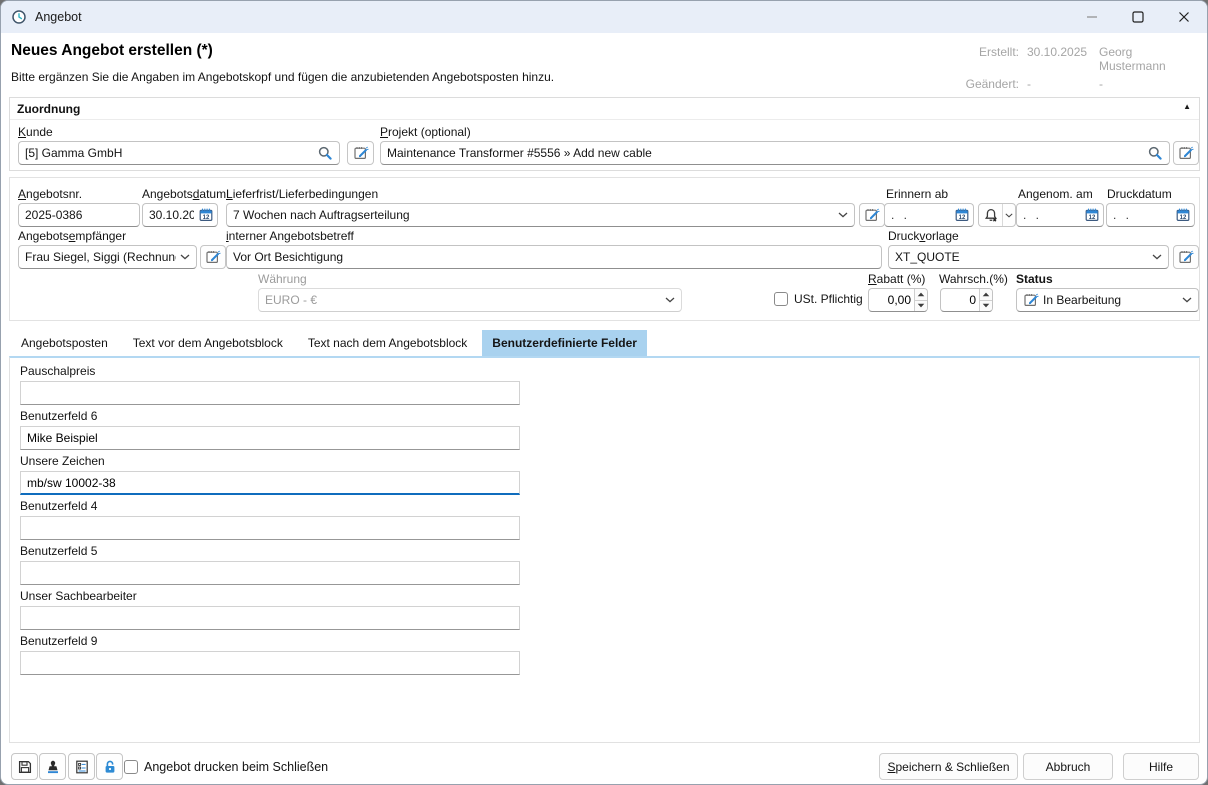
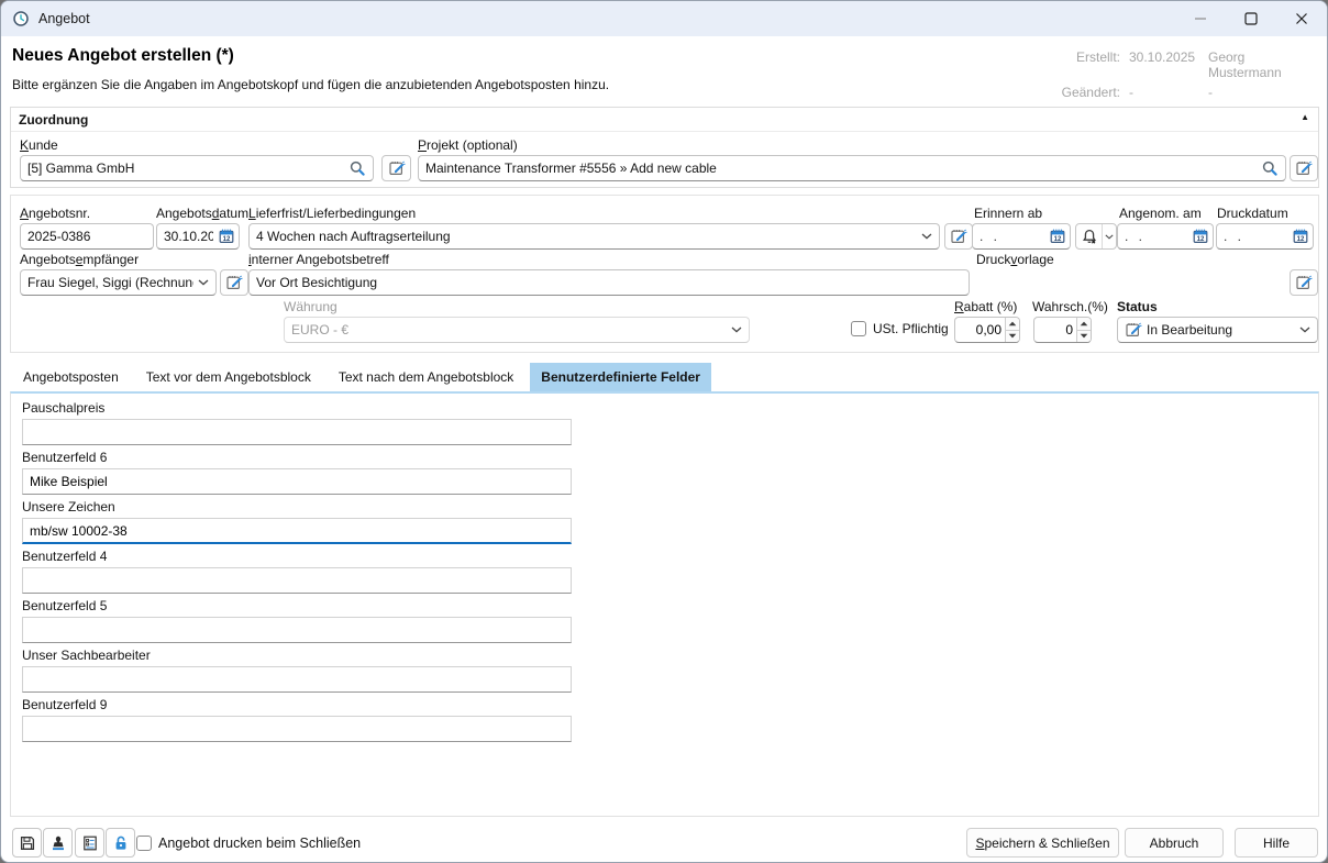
  Angebot
  Neues Angebot erstellen (*)
  Bitte ergänzen Sie die Angaben im Angebotskopf und fügen die anzubietenden Angebotsposten hinzu.
  Erstellt:
  30.10.2025
  Georg Mustermann
  Geändert:
  -
  -
  Zuordnung
  ▲
  Kunde
  [5] Gamma GmbH
  Projekt (optional)
  Maintenance Transformer #5556 » Add new cable
  Angebotsnr.
  2025-0386
  Angebotsdatum
  30.10.20
  Lieferfrist/Lieferbedingungen
- 7 Wochen nach Auftragserteilung
+ 4 Wochen nach Auftragserteilung
  Erinnern ab
  . .
  Angenom. am
  . .
  Druckdatum
  . .
  Angebotsempfänger
  Frau Siegel, Siggi (Rechnun
  interner Angebotsbetreff
  Vor Ort Besichtigung
  Druckvorlage
- XT_QUOTE
  Währung
  EURO - €
  USt. Pflichtig
  Rabatt (%)
  0,00
  Wahrsch.(%)
  0
  Status
  In Bearbeitung
  Angebotsposten
  Text vor dem Angebotsblock
  Text nach dem Angebotsblock
  Benutzerdefinierte Felder
  Pauschalpreis
  Benutzerfeld 6
  Mike Beispiel
  Unsere Zeichen
  mb/sw 10002-38
  Benutzerfeld 4
  Benutzerfeld 5
  Unser Sachbearbeiter
  Benutzerfeld 9
  Angebot drucken beim Schließen
  S
  peichern & Schließen
  Abbruch
  Hilfe
